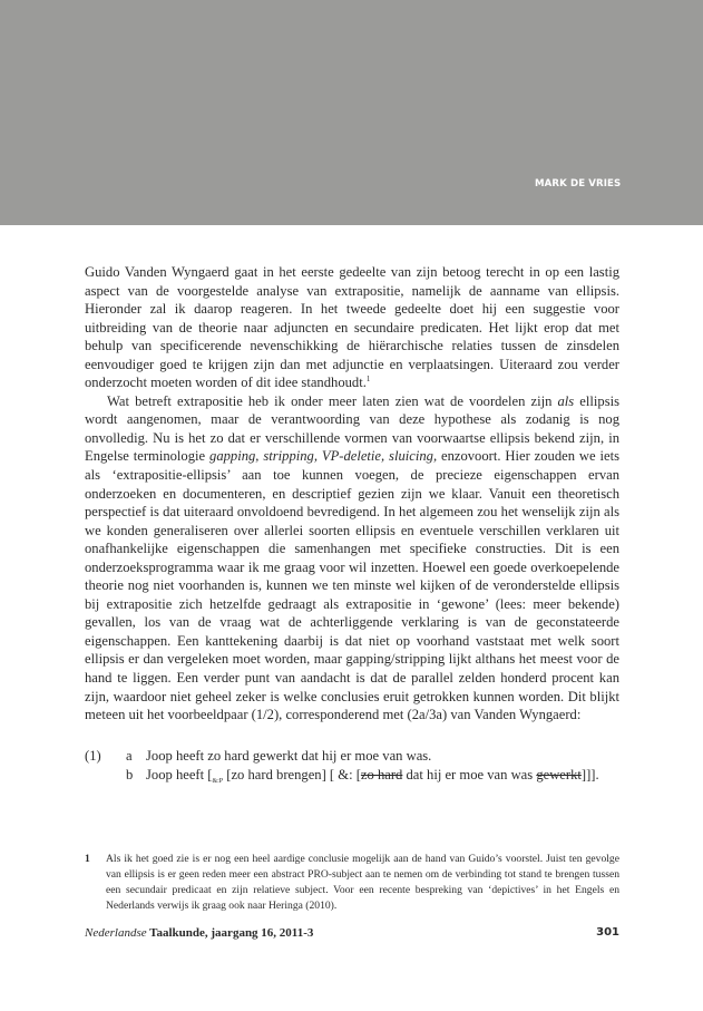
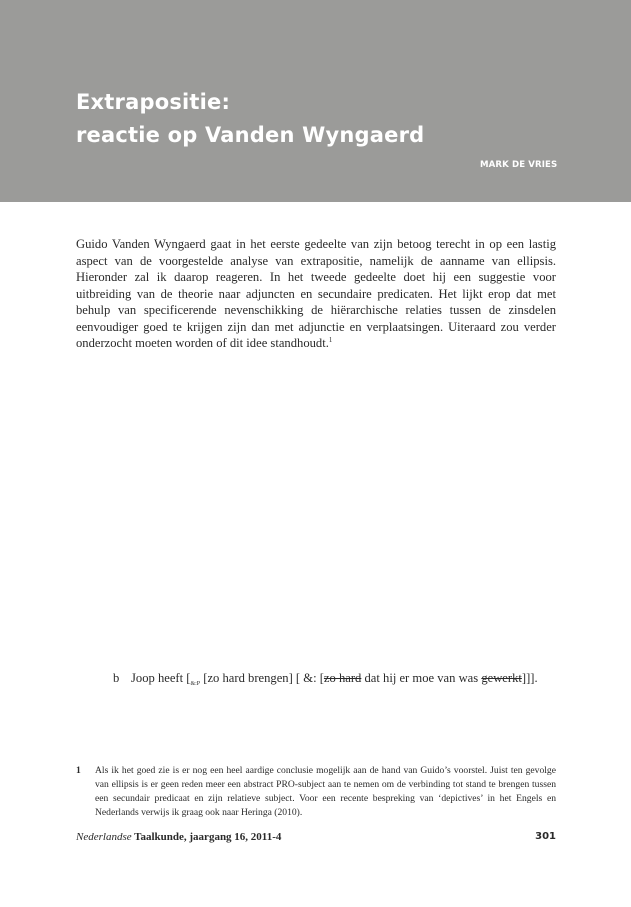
+ Extrapositie:
+ reactie op Vanden Wyngaerd
  MARK DE VRIES
  Guido Vanden Wyngaerd gaat in het eerste gedeelte van zijn betoog terecht in op een lastig aspect van de voorgestelde analyse van extrapositie, namelijk de aanname van ellip­sis. Hieronder zal ik daarop reageren. In het tweede gedeelte doet hij een suggestie voor uitbreiding van de theorie naar adjuncten en secundaire predicaten. Het lijkt erop dat met behulp van specificerende nevenschikking de hiërarchische relaties tussen de zinsdelen eenvoudiger goed te krijgen zijn dan met adjunctie en verplaatsingen. Uiteraard zou ver­der onderzocht moeten worden of dit idee standhoudt.1
- Wat betreft extrapositie heb ik onder meer laten zien wat de voordelen zijn als ellip­sis wordt aangenomen, maar de verantwoording van deze hypothese als zodanig is nog onvolledig. Nu is het zo dat er verschillende vormen van voorwaartse ellipsis bekend zijn, in Engelse terminologie gapping, stripping, VP-deletie, sluicing, enzovoort. Hier zouden we iets als ‘extrapositie-ellipsis’ aan toe kunnen voegen, de precieze eigenschappen ervan onderzoeken en documenteren, en descriptief gezien zijn we klaar. Vanuit een theoretisch perspectief is dat uiteraard onvoldoend bevredigend. In het algemeen zou het wenselijk zijn als we konden generaliseren over allerlei soorten ellipsis en eventuele verschillen verklaren uit onafhankelijke eigenschappen die samenhangen met specifieke constructies. Dit is een onderzoeksprogramma waar ik me graag voor wil inzetten. Hoewel een goede overkoepelende theorie nog niet voorhanden is, kunnen we ten minste wel kijken of de veronderstelde ellipsis bij extrapositie zich hetzelfde gedraagt als extrapositie in ‘gewone’ (lees: meer bekende) gevallen, los van de vraag wat de achterliggende verklaring is van de geconstateerde eigenschappen. Een kanttekening daarbij is dat niet op voorhand vast­staat met welk soort ellipsis er dan vergeleken moet worden, maar gapping/stripping lijkt althans het meest voor de hand te liggen. Een verder punt van aandacht is dat de parallel zelden honderd procent kan zijn, waardoor niet geheel zeker is welke conclusies eruit getrokken kunnen worden. Dit blijkt meteen uit het voorbeeldpaar (1/2), corresponde­rend met (2a/3a) van Vanden Wyngaerd:
- (1)
- a
- Joop heeft zo hard gewerkt dat hij er moe van was.
  b
  Joop heeft [ [zo hard brengen] [ &: [zo hard dat hij er moe van was gewerkt]]].
  1
  Als ik het goed zie is er nog een heel aardige conclusie mogelijk aan de hand van Guido’s voorstel. Juist ten gevolge van ellipsis is er geen reden meer een abstract PRO-subject aan te nemen om de verbinding tot stand te brengen tussen een secundair predicaat en zijn relatieve subject. Voor een recente bespreking van ‘depictives’ in het Engels en Nederlands verwijs ik graag ook naar Heringa (2010).
- Nederlandse Taalkunde, jaargang 16, 2011-3
+ Nederlandse Taalkunde, jaargang 16, 2011-4
  301
